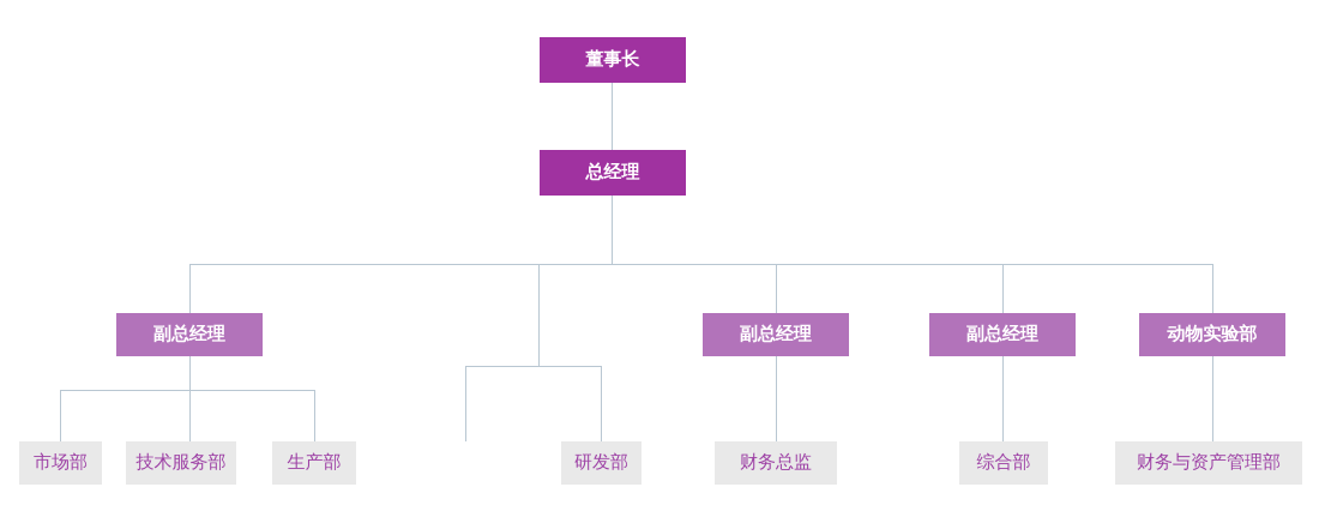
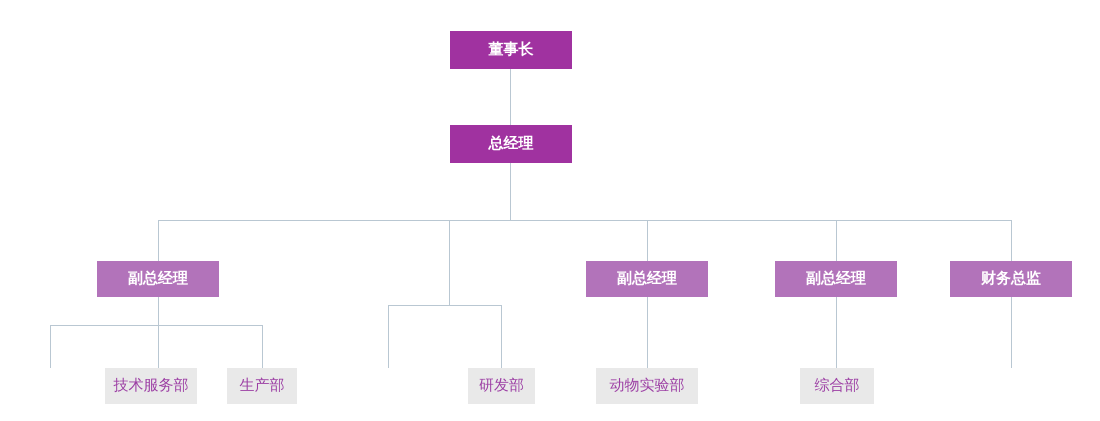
  董事长
  总经理
  副总经理
  副总经理
  副总经理
- 动物实验部
+ 财务总监
- 市场部
  技术服务部
  生产部
  研发部
- 财务总监
+ 动物实验部
  综合部
- 财务与资产管理部
